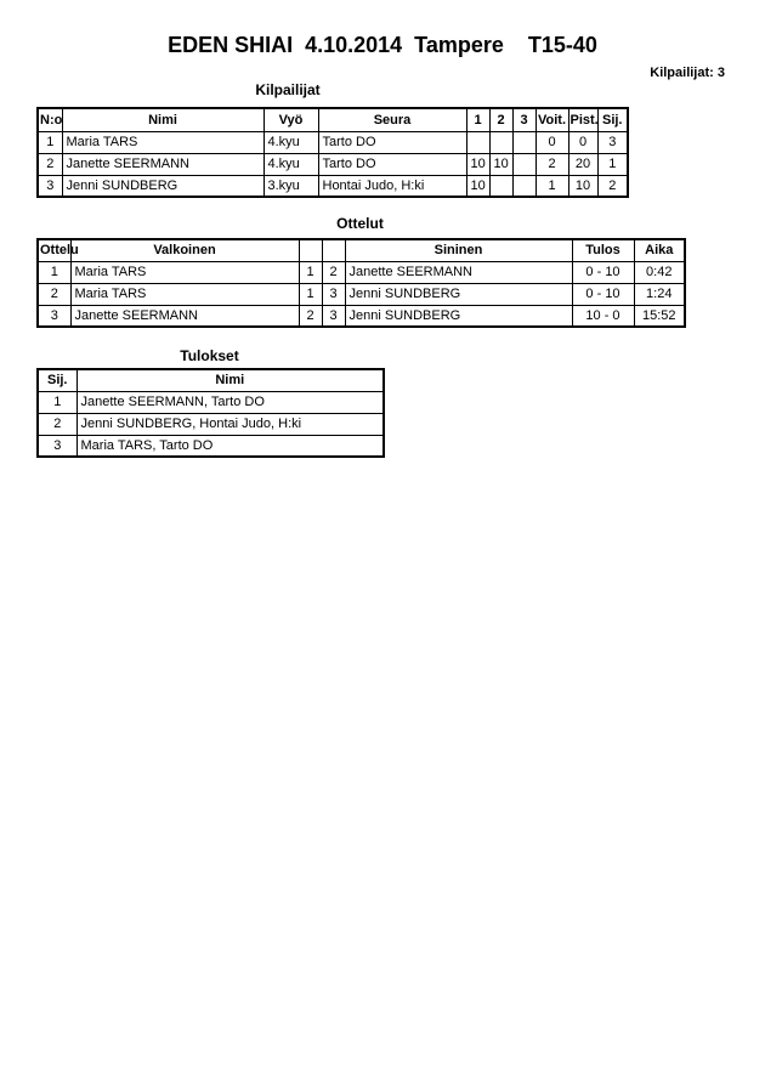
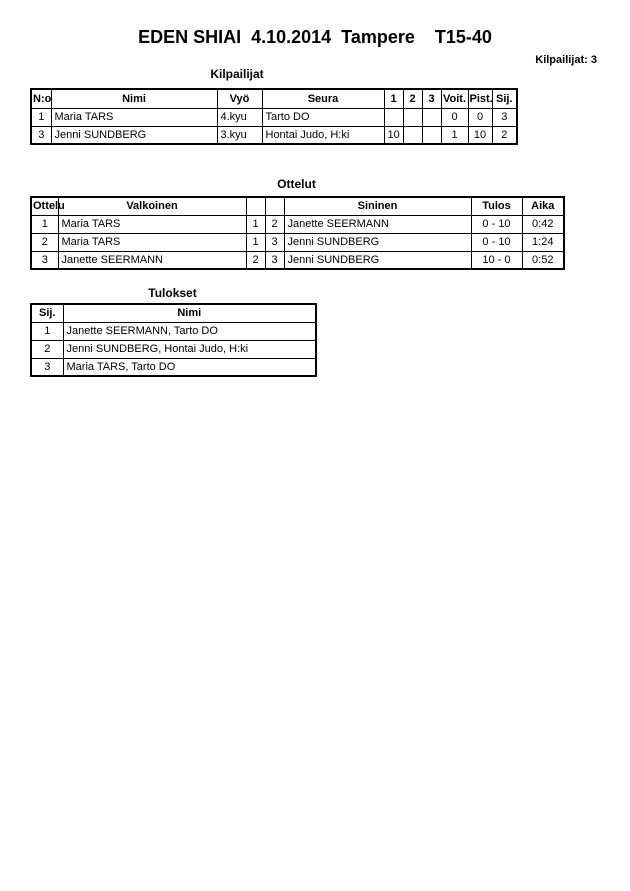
  EDEN SHIAI 4.10.2014 Tampere T15-40
  Kilpailijat: 3
  Kilpailijat
  N:o	Nimi	Vyö	Seura	1	2	3	Voit.	Pist.	Sij.
  1	Maria TARS	4.kyu	Tarto DO				0	0	3
- 2	Janette SEERMANN	4.kyu	Tarto DO	10	10		2	20	1
  3	Jenni SUNDBERG	3.kyu	Hontai Judo, H:ki	10			1	10	2
  Ottelut
  Ottelu	Valkoinen			Sininen	Tulos	Aika
  1	Maria TARS	1	2	Janette SEERMANN	0 - 10	0:42
  2	Maria TARS	1	3	Jenni SUNDBERG	0 - 10	1:24
- 3	Janette SEERMANN	2	3	Jenni SUNDBERG	10 - 0	15:52
+ 3	Janette SEERMANN	2	3	Jenni SUNDBERG	10 - 0	0:52
  Tulokset
  Sij.	Nimi
  1	Janette SEERMANN, Tarto DO
  2	Jenni SUNDBERG, Hontai Judo, H:ki
  3	Maria TARS, Tarto DO
